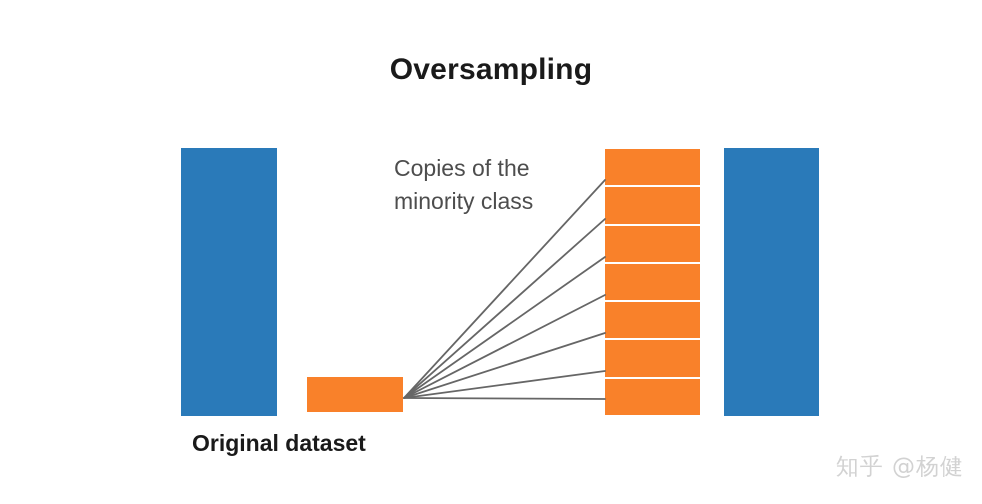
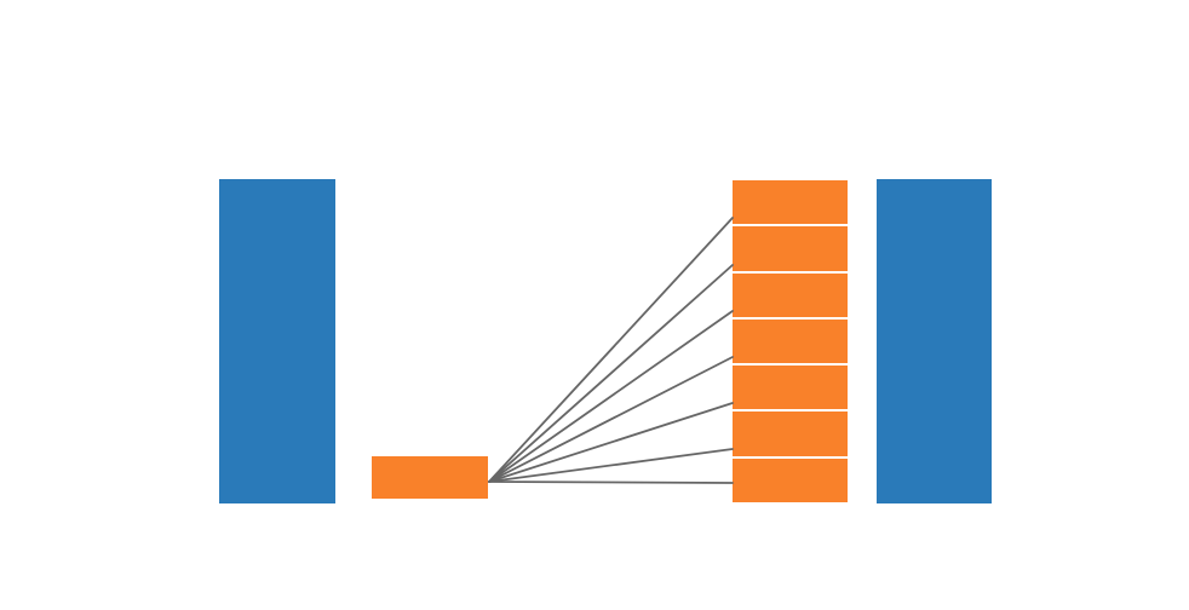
- Oversampling
- Copies of the
- minority class
- Original dataset
- 知乎 @杨健
